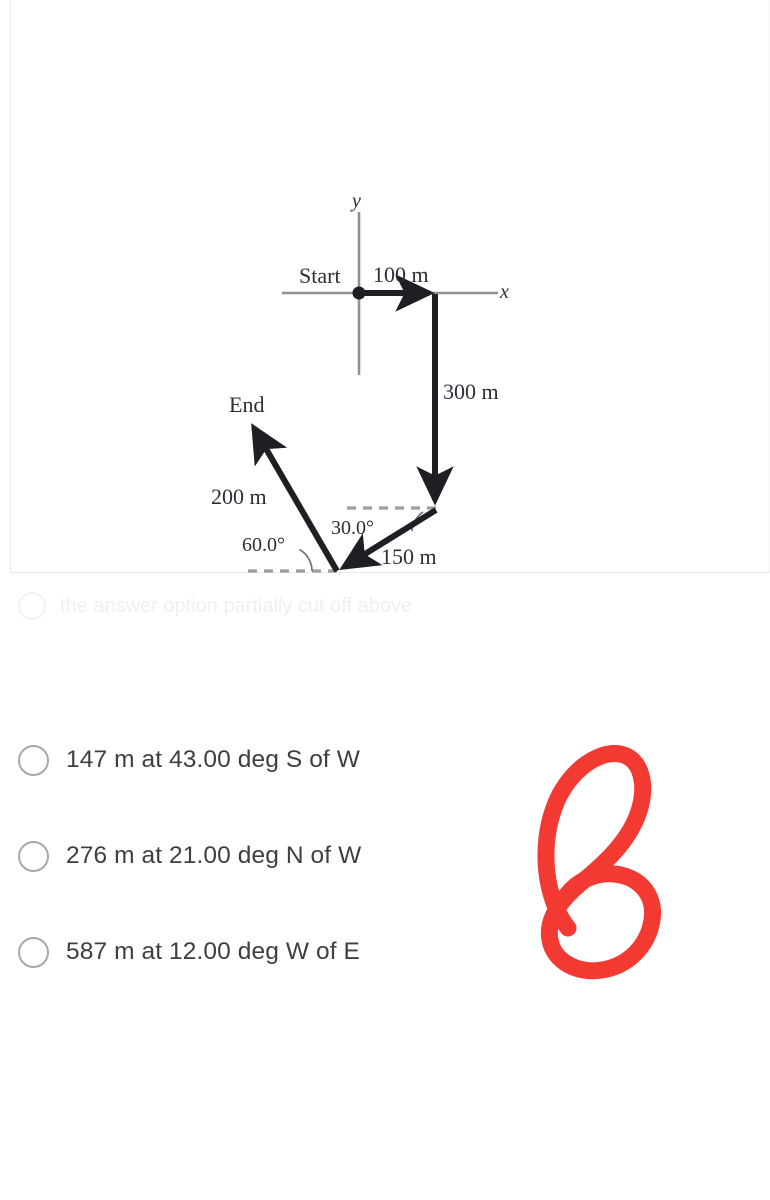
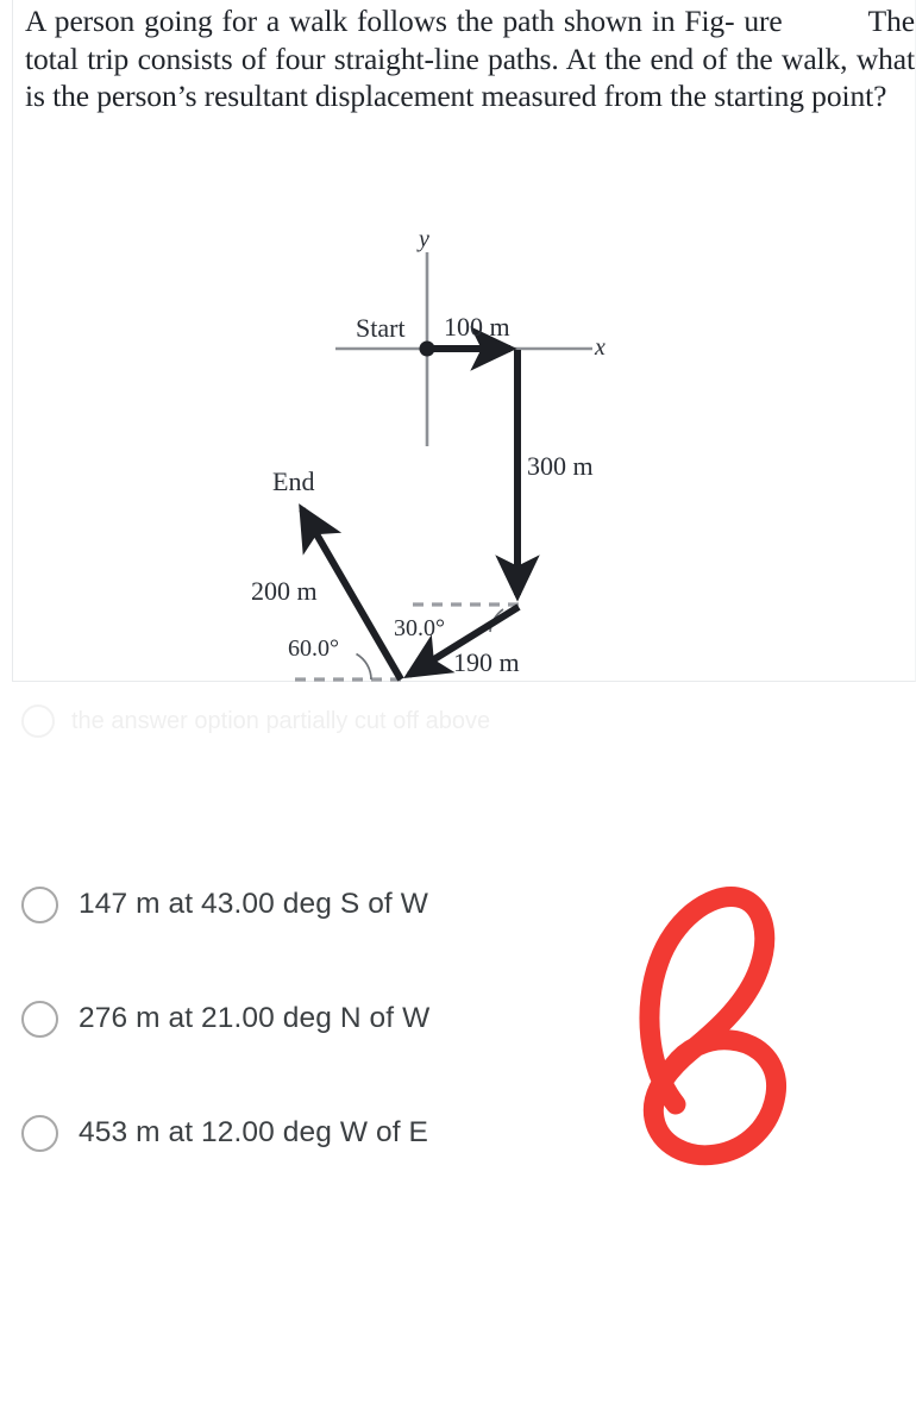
+ A person going for a walk follows the path shown in Fig- ure The total trip consists of four straight-line paths. At the end of the walk, what is the person’s resultant displacement measured from the starting point?
  y
  x
  Start
  100 m
  300 m
  End
  200 m
- 150 m
+ 190 m
  60.0°
  30.0°
  147 m at 43.00 deg S of W
  276 m at 21.00 deg N of W
- 587 m at 12.00 deg W of E
+ 453 m at 12.00 deg W of E
